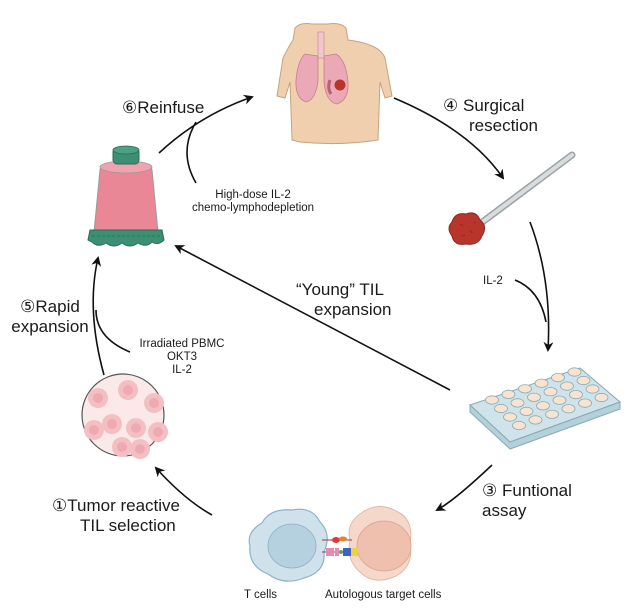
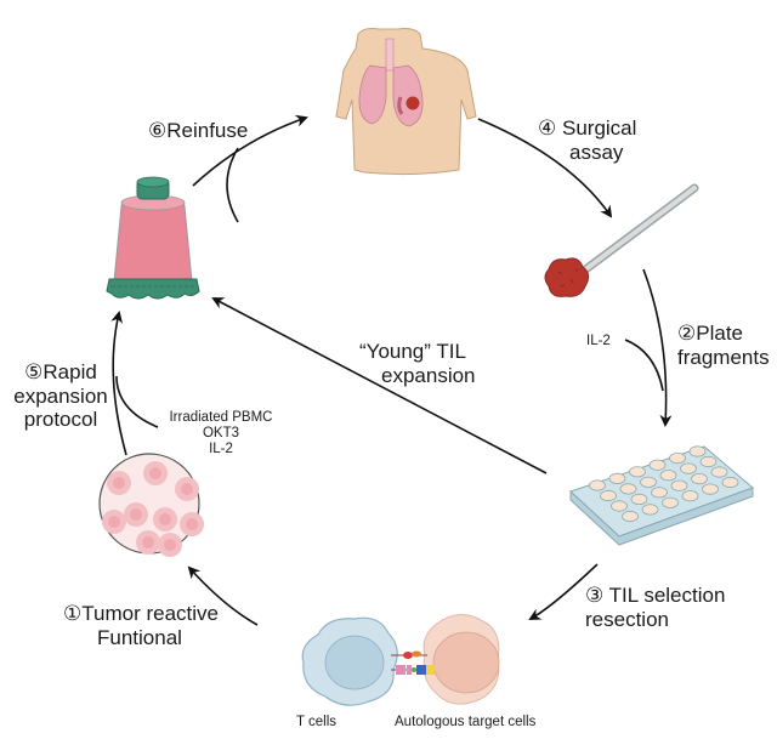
  ④ Surgical
- resection
+ assay
+ ②Plate
+ fragments
- ③ Funtional
+ ③ TIL selection
- assay
+ resection
  ①Tumor reactive
- TIL selection
+ Funtional
  ⑤Rapid
  expansion
+ protocol
  ⑥Reinfuse
- High-dose IL-2
- chemo-lymphodepletion
  IL-2
  Irradiated PBMC
  OKT3
  IL-2
  “Young” TIL
  expansion
  T cells
  Autologous target cells
